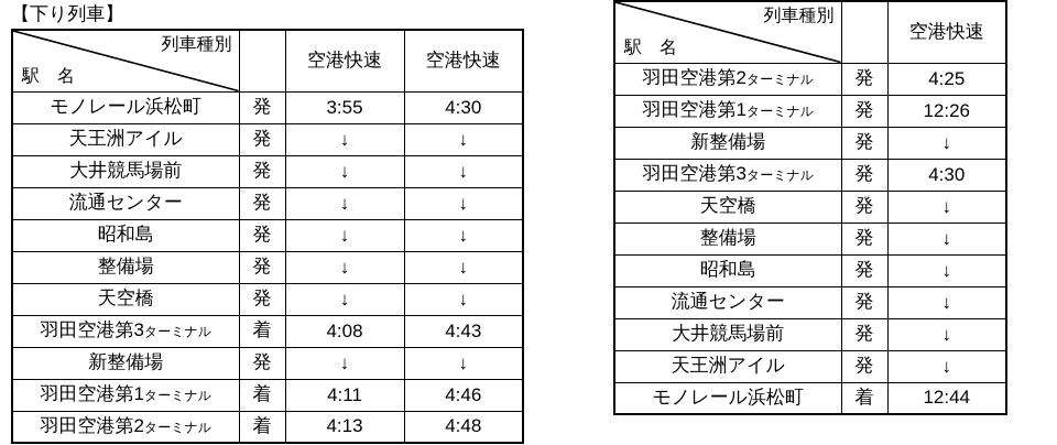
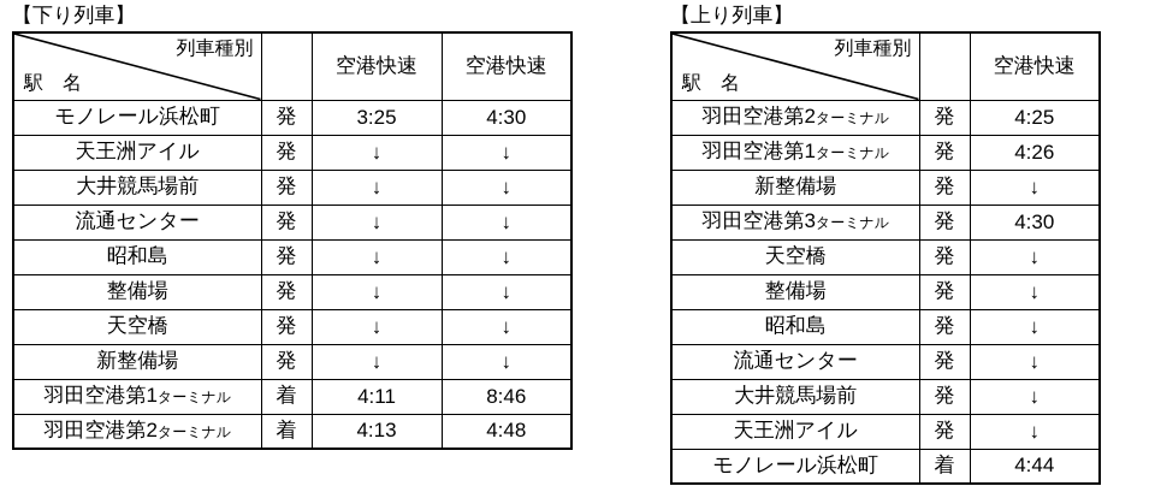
  【下り列車】
  列車種別 駅 名		空港快速	空港快速
- モノレール浜松町	発	3:55	4:30
+ モノレール浜松町	発	3:25	4:30
  天王洲アイル	発	↓	↓
  大井競馬場前	発	↓	↓
  流通センター	発	↓	↓
  昭和島	発	↓	↓
  整備場	発	↓	↓
  天空橋	発	↓	↓
- 羽田空港第3ターミナル	着	4:08	4:43
  新整備場	発	↓	↓
- 羽田空港第1ターミナル	着	4:11	4:46
+ 羽田空港第1ターミナル	着	4:11	8:46
  羽田空港第2ターミナル	着	4:13	4:48
+ 【上り列車】
  列車種別 駅 名		空港快速
  羽田空港第2ターミナル	発	4:25
- 羽田空港第1ターミナル	発	12:26
+ 羽田空港第1ターミナル	発	4:26
  新整備場	発	↓
  羽田空港第3ターミナル	発	4:30
  天空橋	発	↓
  整備場	発	↓
  昭和島	発	↓
  流通センター	発	↓
  大井競馬場前	発	↓
  天王洲アイル	発	↓
- モノレール浜松町	着	12:44
+ モノレール浜松町	着	4:44
